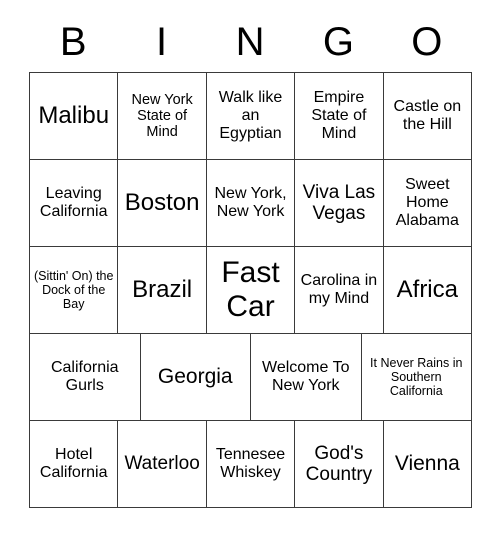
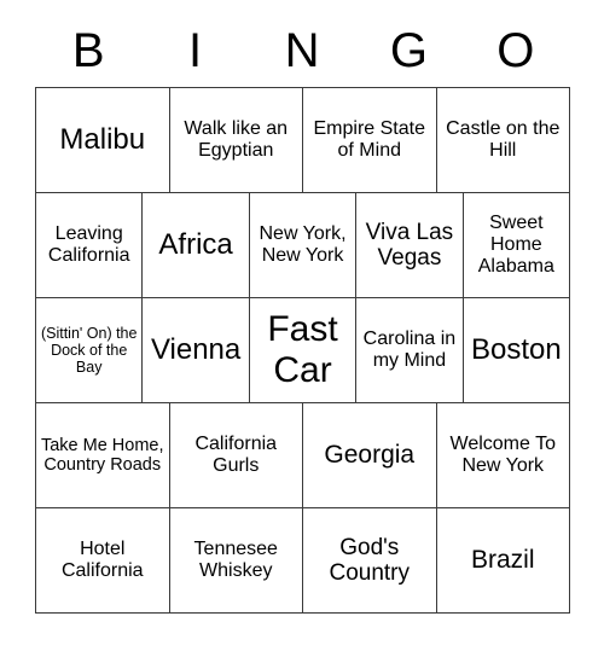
  B
  I
  N
  G
  O
  Malibu
- New York State of Mind
  Walk like an Egyptian
  Empire State of Mind
  Castle on the Hill
  Leaving California
- Boston
+ Africa
  New York, New York
  Viva Las Vegas
  Sweet Home Alabama
  (Sittin' On) the Dock of the Bay
- Brazil
+ Vienna
  Fast Car
  Carolina in my Mind
- Africa
+ Boston
+ Take Me Home, Country Roads
  California Gurls
  Georgia
  Welcome To New York
- It Never Rains in Southern California
  Hotel California
- Waterloo
  Tennesee Whiskey
  God's Country
- Vienna
+ Brazil
